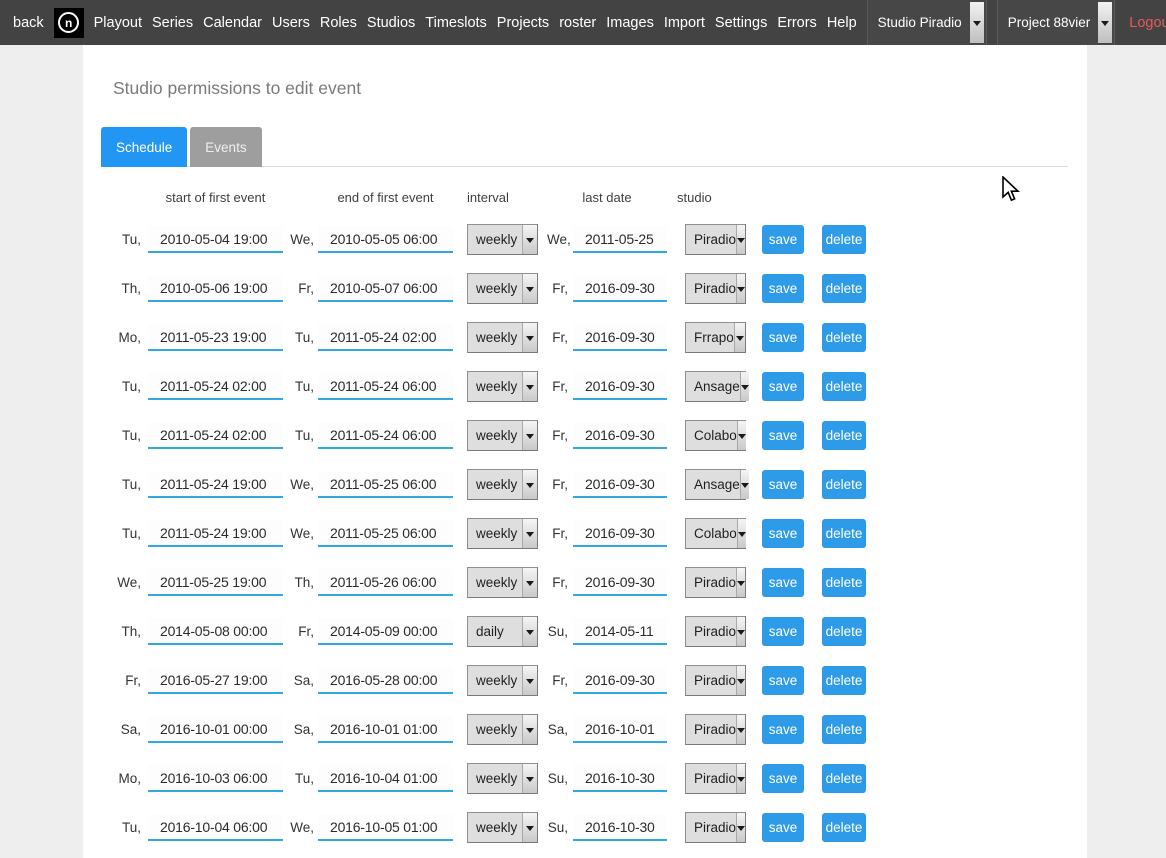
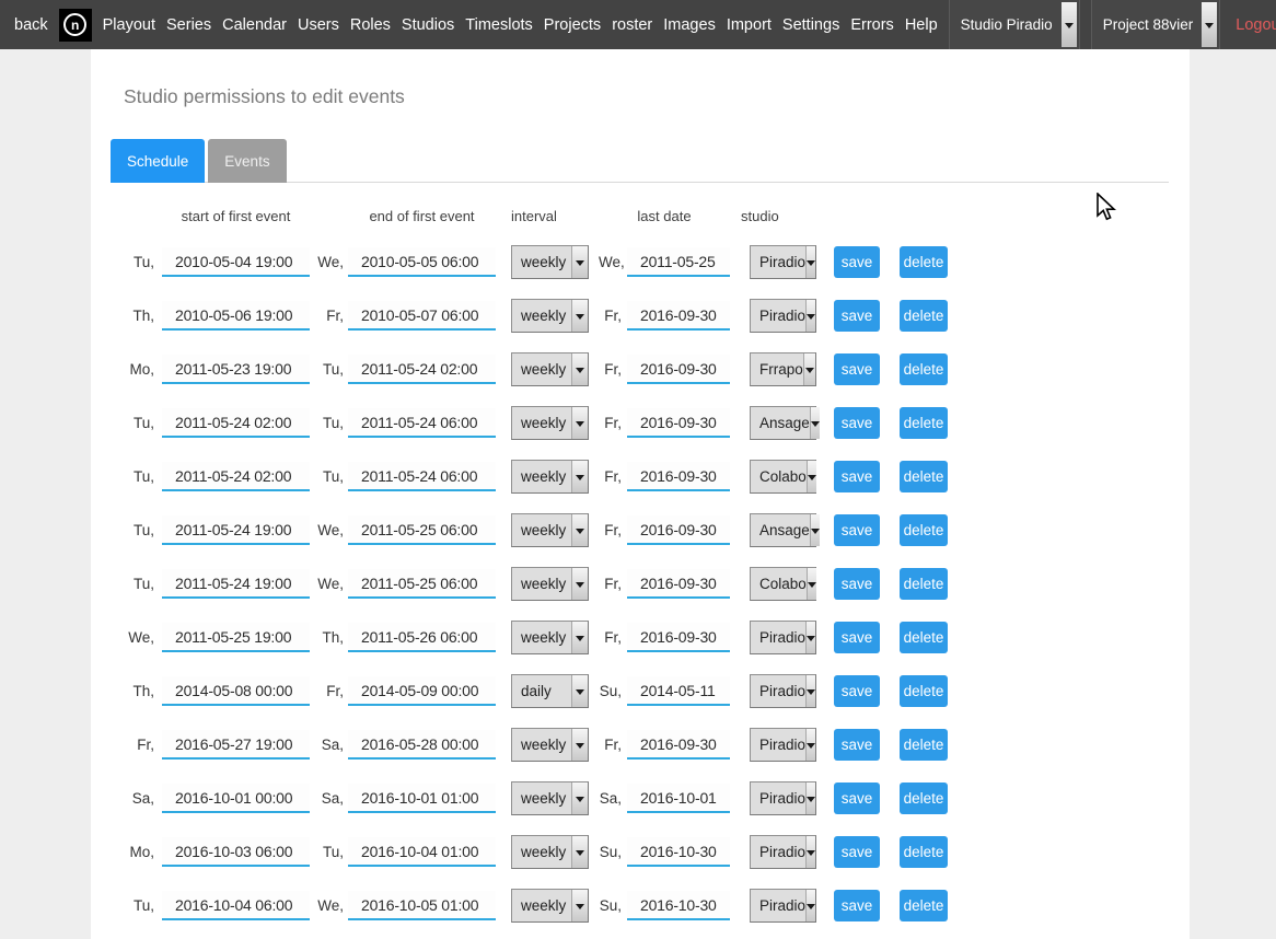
  back
  n
  Playout
  Series
  Calendar
  Users
  Roles
  Studios
  Timeslots
  Projects
  roster
  Images
  Import
  Settings
  Errors
  Help
  Studio Piradio
  Project 88vier
- Studio permissions to edit event
+ Studio permissions to edit events
  Schedule
  Events
  start of first event
  end of first event
  interval
  last date
  studio
  Tu,
  2010-05-04 19:00
  We,
  2010-05-05 06:00
  weekly
  We,
  2011-05-25
  Piradio
  save
  delete
  Th,
  2010-05-06 19:00
  Fr,
  2010-05-07 06:00
  weekly
  Fr,
  2016-09-30
  Piradio
  save
  delete
  Mo,
  2011-05-23 19:00
  Tu,
  2011-05-24 02:00
  weekly
  Fr,
  2016-09-30
  Frrapo
  save
  delete
  Tu,
  2011-05-24 02:00
  Tu,
  2011-05-24 06:00
  weekly
  Fr,
  2016-09-30
  Ansage
  save
  delete
  Tu,
  2011-05-24 02:00
  Tu,
  2011-05-24 06:00
  weekly
  Fr,
  2016-09-30
  Colabo
  save
  delete
  Tu,
  2011-05-24 19:00
  We,
  2011-05-25 06:00
  weekly
  Fr,
  2016-09-30
  Ansage
  save
  delete
  Tu,
  2011-05-24 19:00
  We,
  2011-05-25 06:00
  weekly
  Fr,
  2016-09-30
  Colabo
  save
  delete
  We,
  2011-05-25 19:00
  Th,
  2011-05-26 06:00
  weekly
  Fr,
  2016-09-30
  Piradio
  save
  delete
  Th,
  2014-05-08 00:00
  Fr,
  2014-05-09 00:00
  daily
  Su,
  2014-05-11
  Piradio
  save
  delete
  Fr,
  2016-05-27 19:00
  Sa,
  2016-05-28 00:00
  weekly
  Fr,
  2016-09-30
  Piradio
  save
  delete
  Sa,
  2016-10-01 00:00
  Sa,
  2016-10-01 01:00
  weekly
  Sa,
  2016-10-01
  Piradio
  save
  delete
  Mo,
  2016-10-03 06:00
  Tu,
  2016-10-04 01:00
  weekly
  Su,
  2016-10-30
  Piradio
  save
  delete
  Tu,
  2016-10-04 06:00
  We,
  2016-10-05 01:00
  weekly
  Su,
  2016-10-30
  Piradio
  save
  delete
